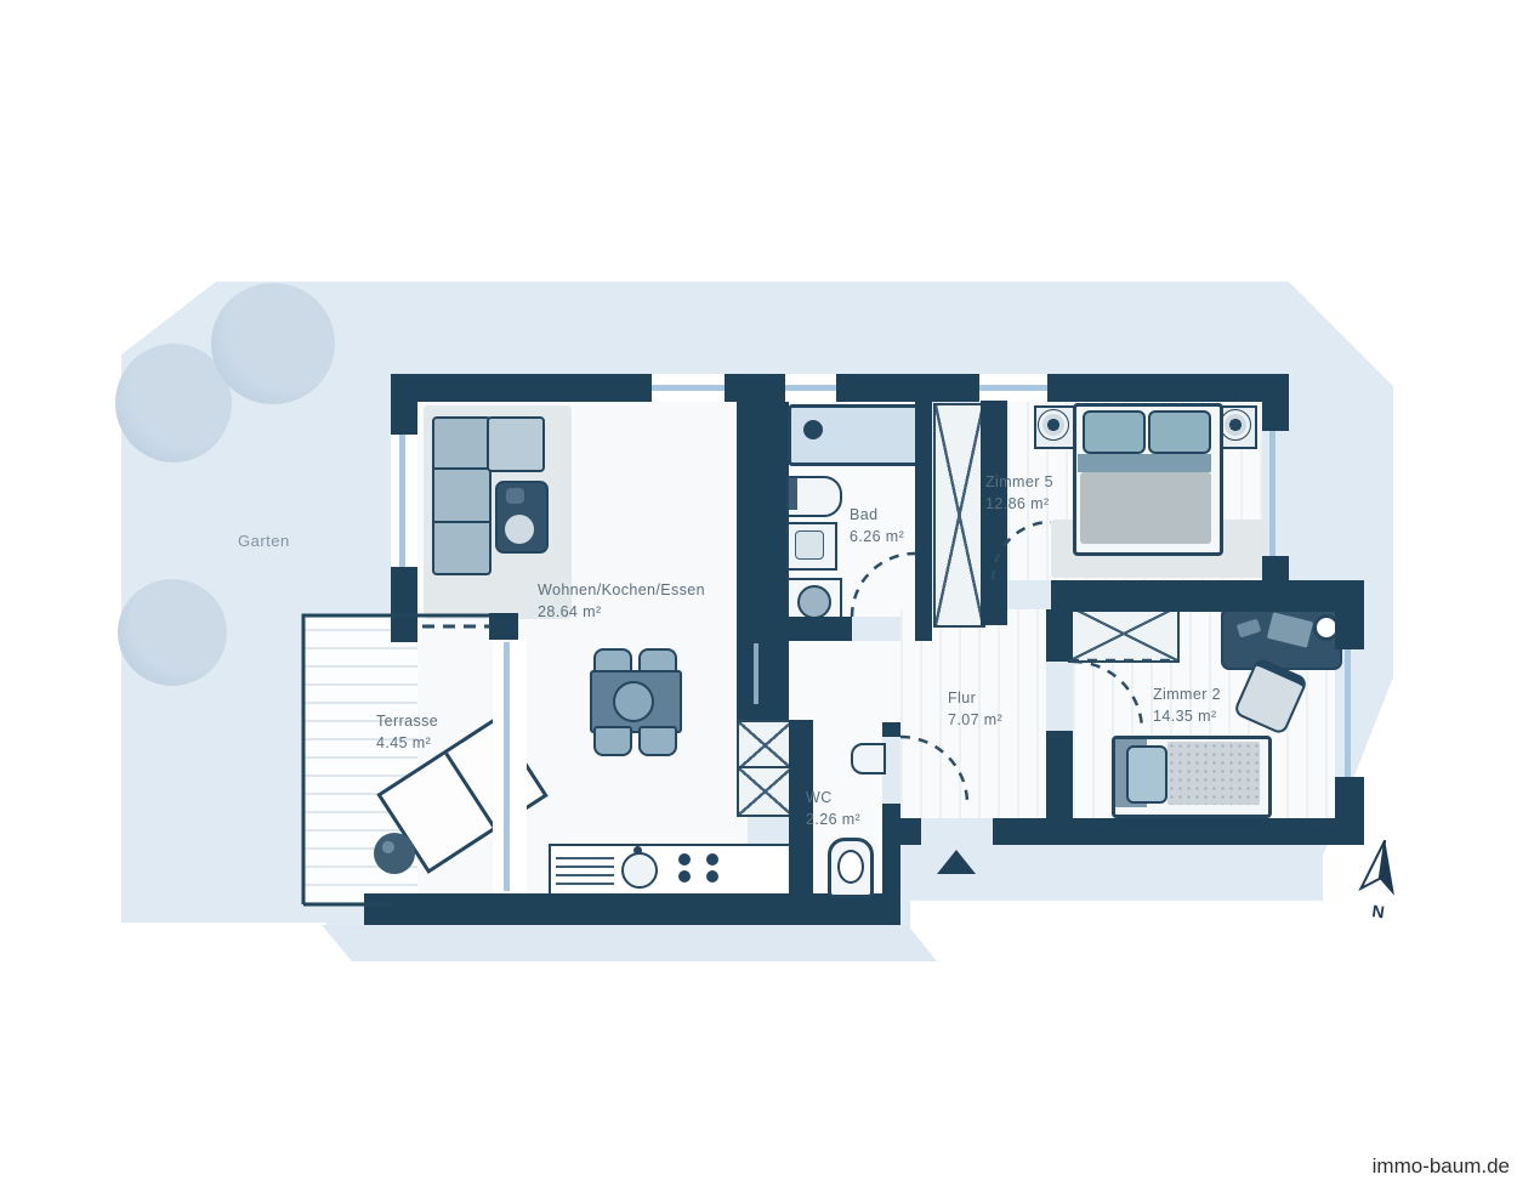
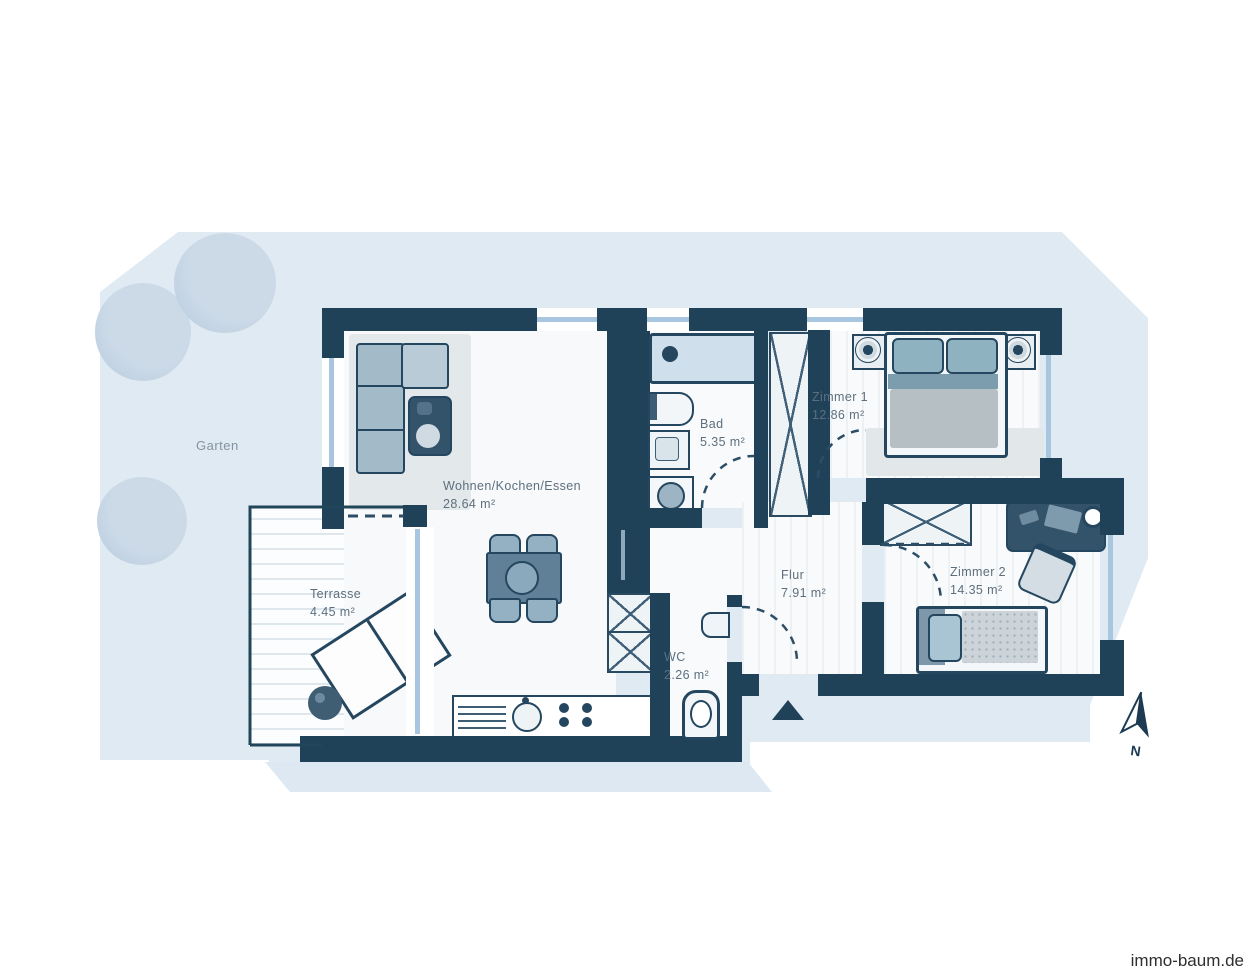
  Garten
  Wohnen/Kochen/Essen
  28.64 m²
  Bad
- 6.26 m²
+ 5.35 m²
- Zimmer 5
+ Zimmer 1
  12.86 m²
  Flur
- 7.07 m²
+ 7.91 m²
  WC
  2.26 m²
  Zimmer 2
  14.35 m²
  Terrasse
  4.45 m²
  immo-baum.de
